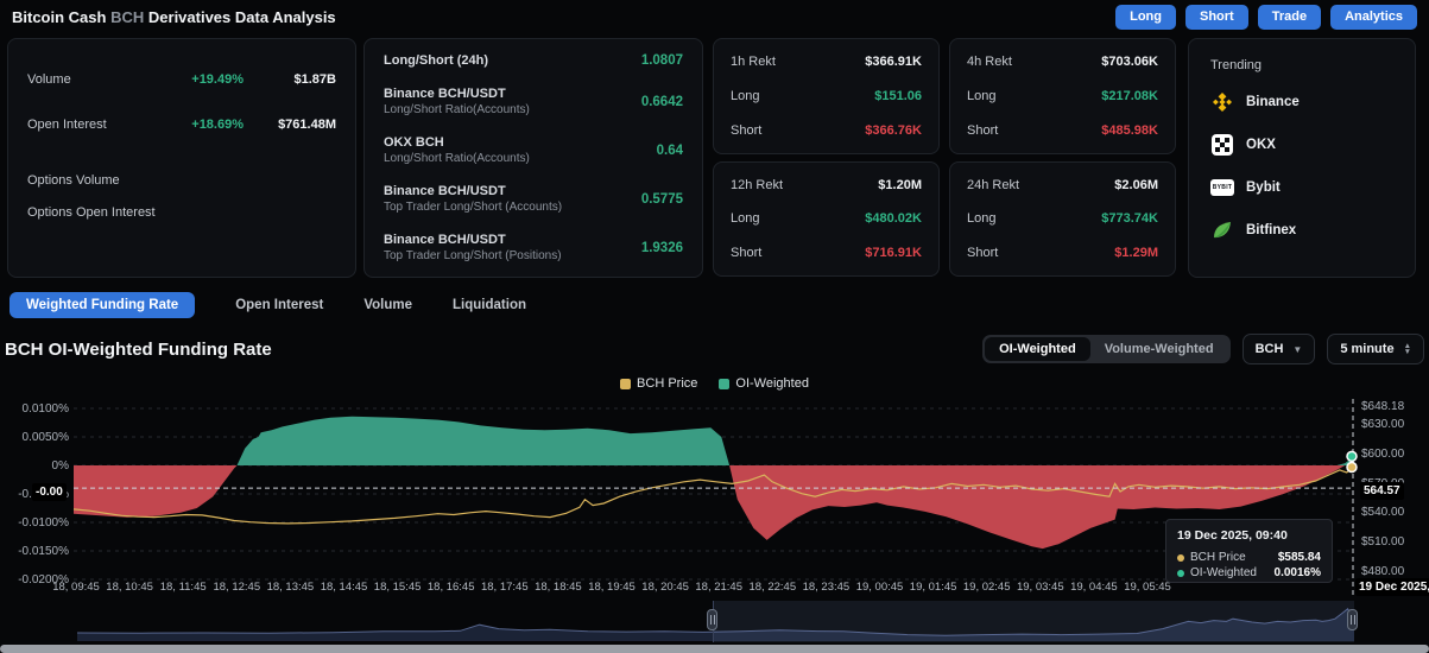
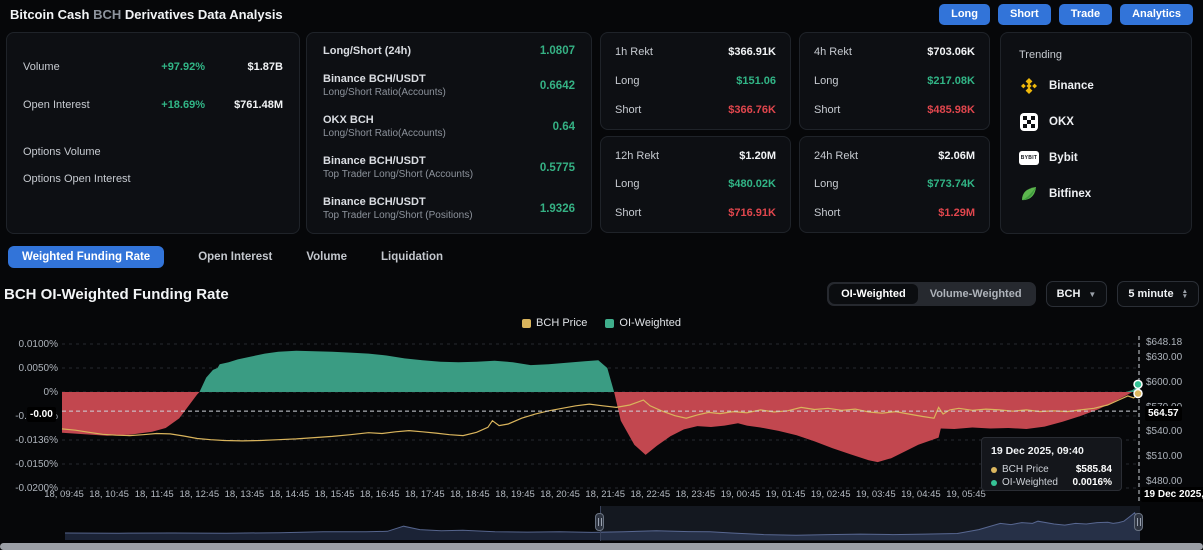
  Bitcoin Cash BCH Derivatives Data Analysis
  Long
  Short
  Trade
  Analytics
  Volume
- +19.49%
+ +97.92%
  $1.87B
  Open Interest
  +18.69%
  $761.48M
  Options Volume
  Options Open Interest
  Long/Short (24h)
  1.0807
  Binance BCH/USDT
  Long/Short Ratio(Accounts)
  0.6642
  OKX BCH
  Long/Short Ratio(Accounts)
  0.64
  Binance BCH/USDT
  Top Trader Long/Short (Accounts)
  0.5775
  Binance BCH/USDT
  Top Trader Long/Short (Positions)
  1.9326
  1h Rekt
  $366.91K
  Long
  $151.06
  Short
  $366.76K
  4h Rekt
  $703.06K
  Long
  $217.08K
  Short
  $485.98K
  12h Rekt
  $1.20M
  Long
  $480.02K
  Short
  $716.91K
  24h Rekt
  $2.06M
  Long
  $773.74K
  Short
  $1.29M
  Trending
  Binance
  OKX
  Bybit
  Bitfinex
  Weighted Funding Rate
  Open Interest
  Volume
  Liquidation
  BCH OI-Weighted Funding Rate
  OI-Weighted
  Volume-Weighted
  BCH
  ▼
  5 minute
  BCH Price
  OI-Weighted
  0.0100%
  0.0050%
  0%
- -0.0100%
+ -0.0136%
  -0.0150%
  -0.0200%
  $648.18
  $630.00
  $600.00
  $540.00
  $510.00
  $480.00
  18, 09:45
  18, 10:45
  18, 11:45
  18, 12:45
  18, 13:45
  18, 14:45
  18, 15:45
  18, 16:45
  18, 17:45
  18, 18:45
  18, 19:45
  18, 20:45
  18, 21:45
  18, 22:45
  18, 23:45
  19, 00:45
  19, 01:45
  19, 02:45
  19, 03:45
  19, 04:45
  19, 05:45
  -0.00
  564.57
  19 Dec 2025, 09:40
  BCH Price
  $585.84
  OI-Weighted
  0.0016%
